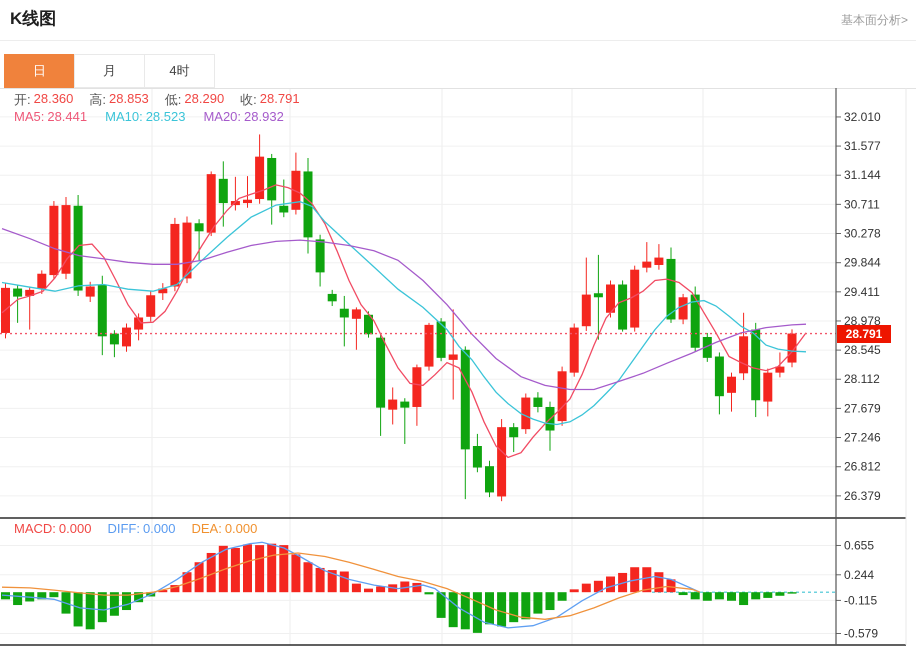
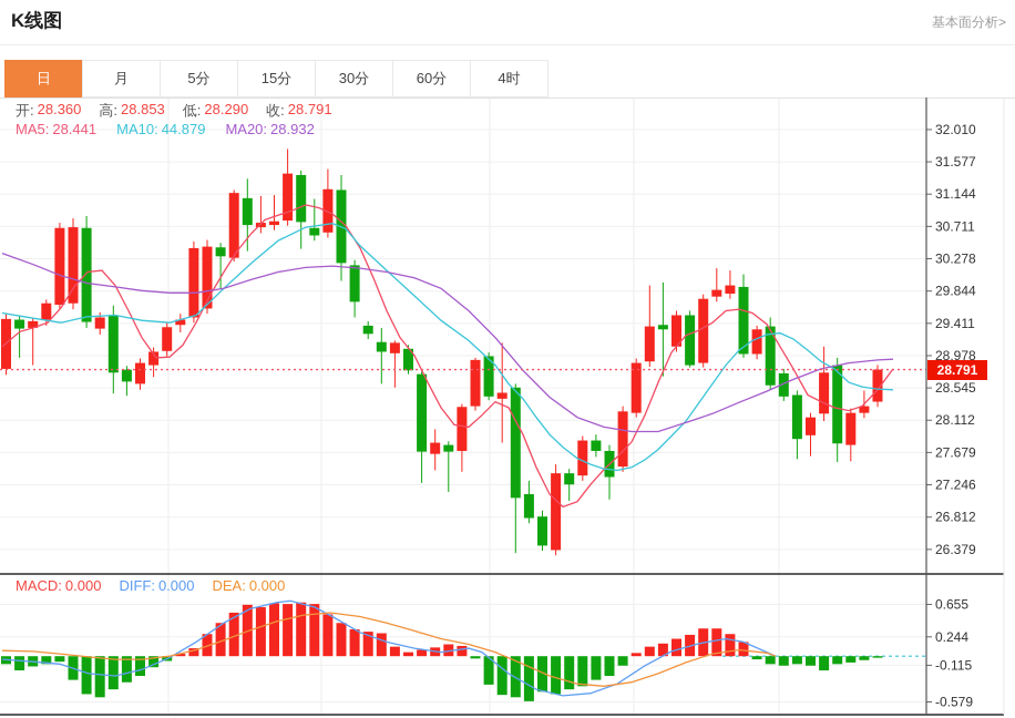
  K线图
  基本面分析>
  日
  月
+ 5分
+ 15分
+ 30分
+ 60分
  4时
  32.010
  31.577
  31.144
  30.711
  30.278
  29.844
  29.411
  28.978
  28.545
  28.112
  27.679
  27.246
  26.812
  26.379
  0.655
  0.244
  -0.115
  -0.579
  开:
  28.360
  高:
  28.853
  低:
  28.290
  收:
  28.791
  MA5:
  28.441
  MA10:
- 28.523
+ 44.879
  MA20:
  28.932
  MACD:
  0.000
  DIFF:
  0.000
  DEA:
  0.000
  28.791
